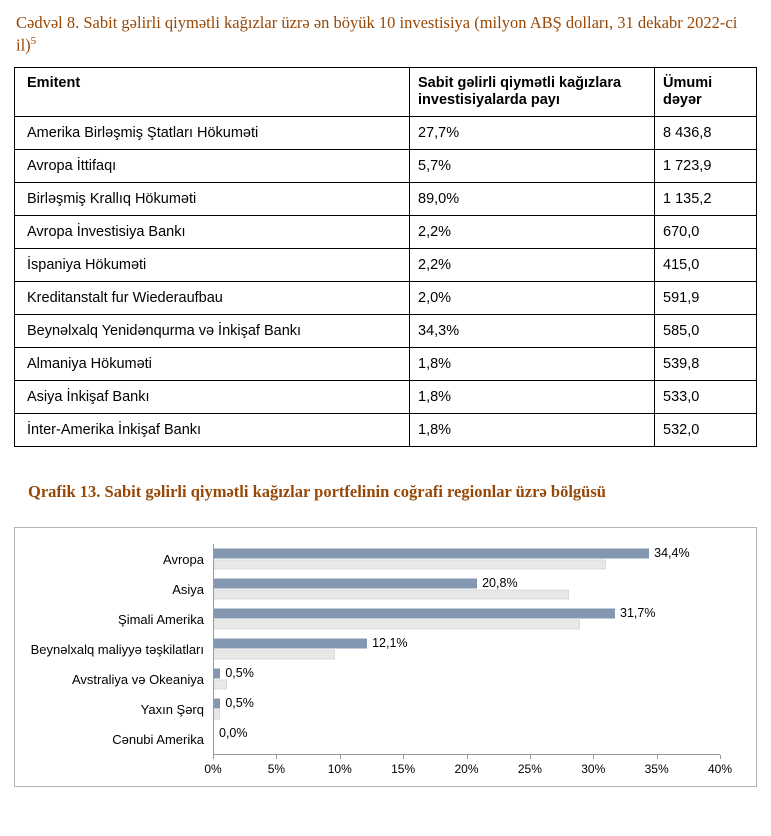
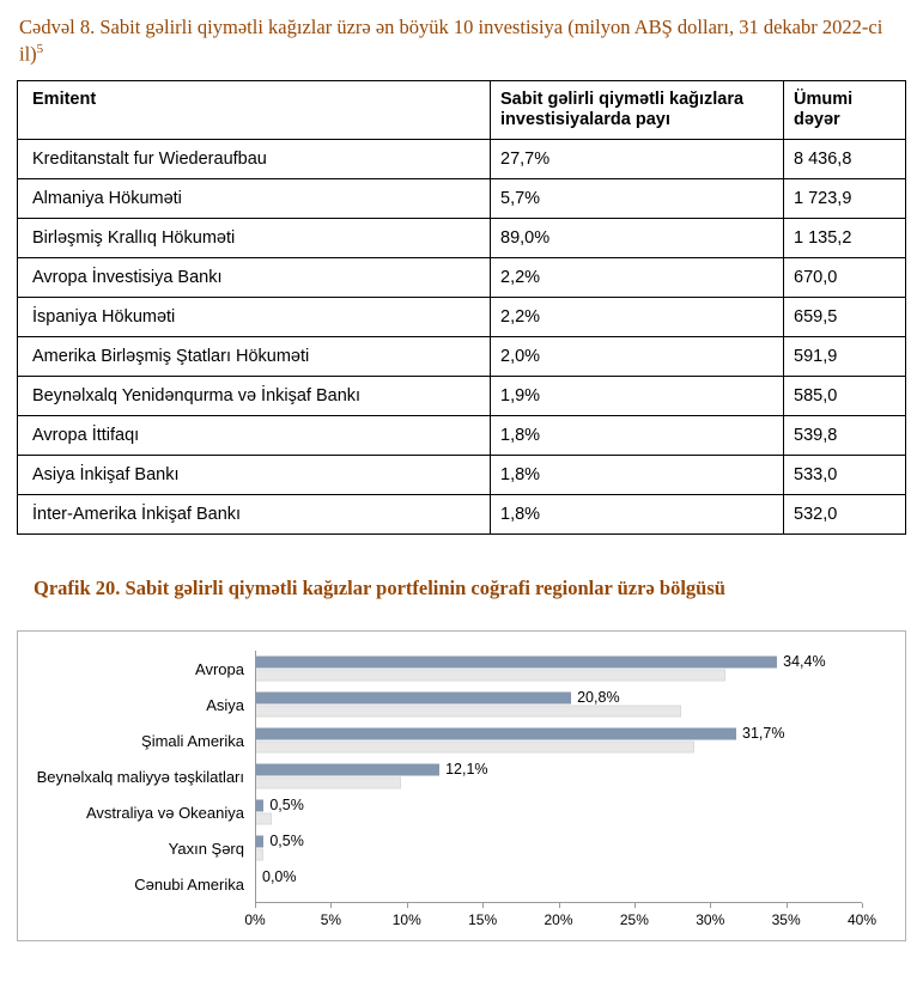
  Cədvəl 8. Sabit gəlirli qiymətli kağızlar üzrə ən böyük 10 investisiya (milyon ABŞ dolları, 31 dekabr 2022-ci il)5
  Emitent	Sabit gəlirli qiymətli kağızlara investisiyalarda payı	Ümumi dəyər
- Amerika Birləşmiş Ştatları Hökuməti	27,7%	8 436,8
+ Kreditanstalt fur Wiederaufbau	27,7%	8 436,8
- Avropa İttifaqı	5,7%	1 723,9
+ Almaniya Hökuməti	5,7%	1 723,9
  Birləşmiş Krallıq Hökuməti	89,0%	1 135,2
  Avropa İnvestisiya Bankı	2,2%	670,0
- İspaniya Hökuməti	2,2%	415,0
+ İspaniya Hökuməti	2,2%	659,5
- Kreditanstalt fur Wiederaufbau	2,0%	591,9
+ Amerika Birləşmiş Ştatları Hökuməti	2,0%	591,9
- Beynəlxalq Yenidənqurma və İnkişaf Bankı	34,3%	585,0
+ Beynəlxalq Yenidənqurma və İnkişaf Bankı	1,9%	585,0
- Almaniya Hökuməti	1,8%	539,8
+ Avropa İttifaqı	1,8%	539,8
  Asiya İnkişaf Bankı	1,8%	533,0
  İnter-Amerika İnkişaf Bankı	1,8%	532,0
- Qrafik 13. Sabit gəlirli qiymətli kağızlar portfelinin coğrafi regionlar üzrə bölgüsü
+ Qrafik 20. Sabit gəlirli qiymətli kağızlar portfelinin coğrafi regionlar üzrə bölgüsü
  Avropa
  34,4%
  Asiya
  20,8%
  Şimali Amerika
  31,7%
  Beynəlxalq maliyyə təşkilatları
  12,1%
  Avstraliya və Okeaniya
  0,5%
  Yaxın Şərq
  0,5%
  Cənubi Amerika
  0,0%
  0%
  5%
  10%
  15%
  20%
  25%
  30%
  35%
  40%
